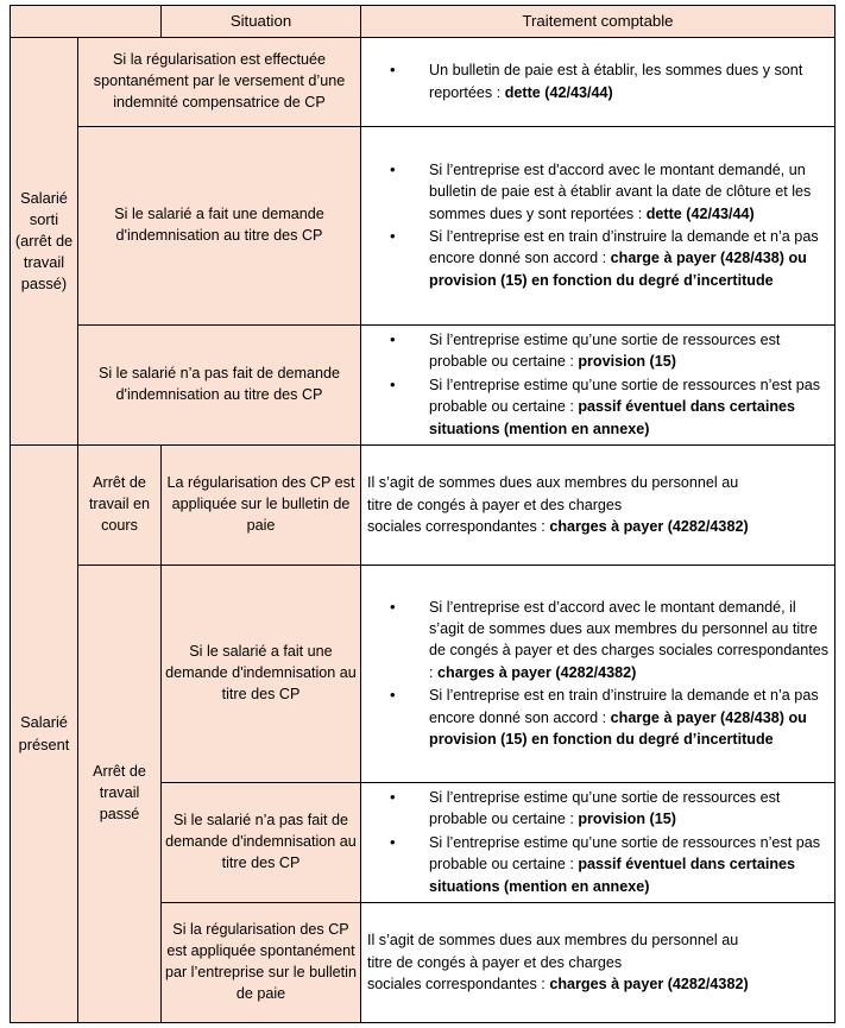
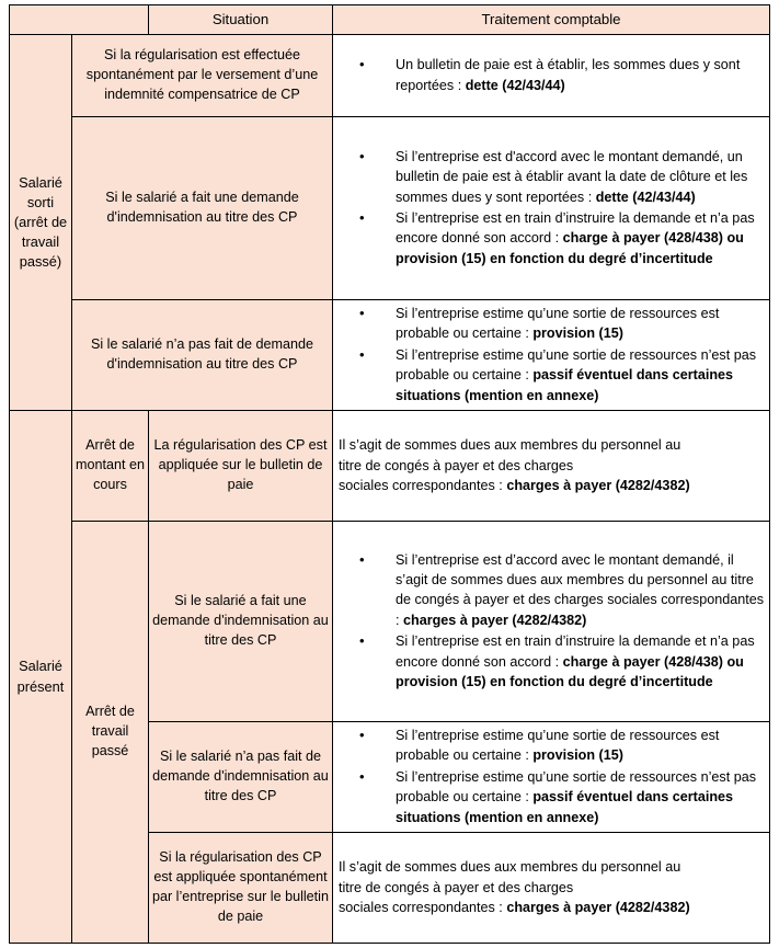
  	Situation	Traitement comptable
  Salarié sorti (arrêt de travail passé)	Si la régularisation est effectuée spontanément par le versement d’une indemnité compensatrice de CP	• Un bulletin de paie est à établir, les sommes dues y sont reportées : dette (42/43/44)
  Si le salarié a fait une demande d'indemnisation au titre des CP	• Si l’entreprise est d'accord avec le montant demandé, un bulletin de paie est à établir avant la date de clôture et les sommes dues y sont reportées : dette (42/43/44) • Si l’entreprise est en train d’instruire la demande et n’a pas encore donné son accord : charge à payer (428/438) ou provision (15) en fonction du degré d’incertitude
  Si le salarié n’a pas fait de demande d'indemnisation au titre des CP	• Si l’entreprise estime qu’une sortie de ressources est probable ou certaine : provision (15) • Si l’entreprise estime qu’une sortie de ressources n’est pas probable ou certaine : passif éventuel dans certaines situations (mention en annexe)
- Salarié présent	Arrêt de travail en cours	La régularisation des CP est appliquée sur le bulletin de paie	Il s’agit de sommes dues aux membres du personnel au titre de congés à payer et des charges sociales correspondantes : charges à payer (4282/4382)
+ Salarié présent	Arrêt de montant en cours	La régularisation des CP est appliquée sur le bulletin de paie	Il s’agit de sommes dues aux membres du personnel au titre de congés à payer et des charges sociales correspondantes : charges à payer (4282/4382)
  Arrêt de travail passé	Si le salarié a fait une demande d'indemnisation au titre des CP	• Si l’entreprise est d’accord avec le montant demandé, il s’agit de sommes dues aux membres du personnel au titre de congés à payer et des charges sociales correspondantes : charges à payer (4282/4382) • Si l’entreprise est en train d’instruire la demande et n’a pas encore donné son accord : charge à payer (428/438) ou provision (15) en fonction du degré d’incertitude
  Si le salarié n’a pas fait de demande d'indemnisation au titre des CP	• Si l’entreprise estime qu’une sortie de ressources est probable ou certaine : provision (15) • Si l’entreprise estime qu’une sortie de ressources n’est pas probable ou certaine : passif éventuel dans certaines situations (mention en annexe)
  Si la régularisation des CP est appliquée spontanément par l’entreprise sur le bulletin de paie	Il s’agit de sommes dues aux membres du personnel au titre de congés à payer et des charges sociales correspondantes : charges à payer (4282/4382)
